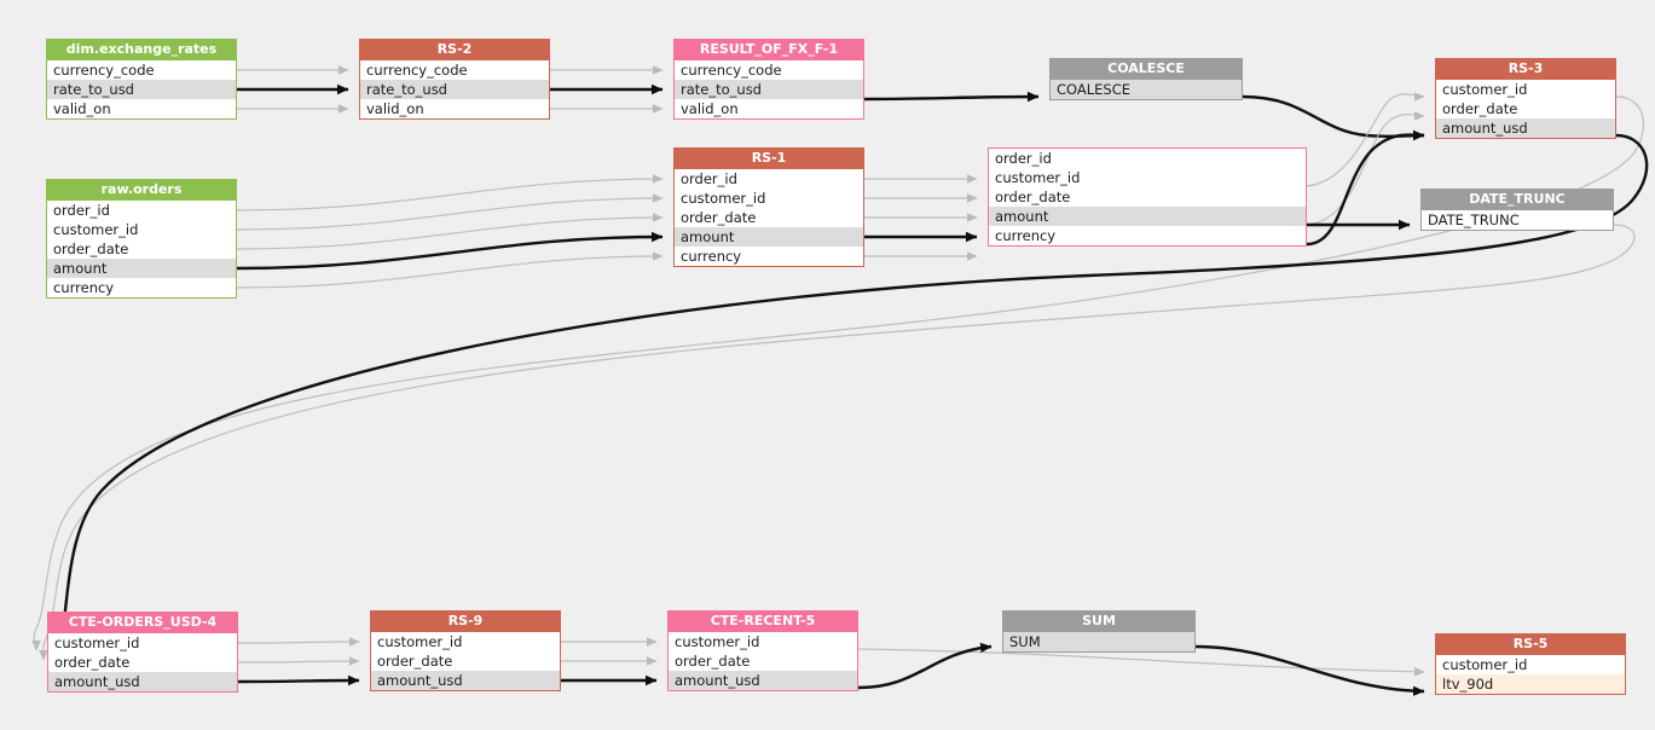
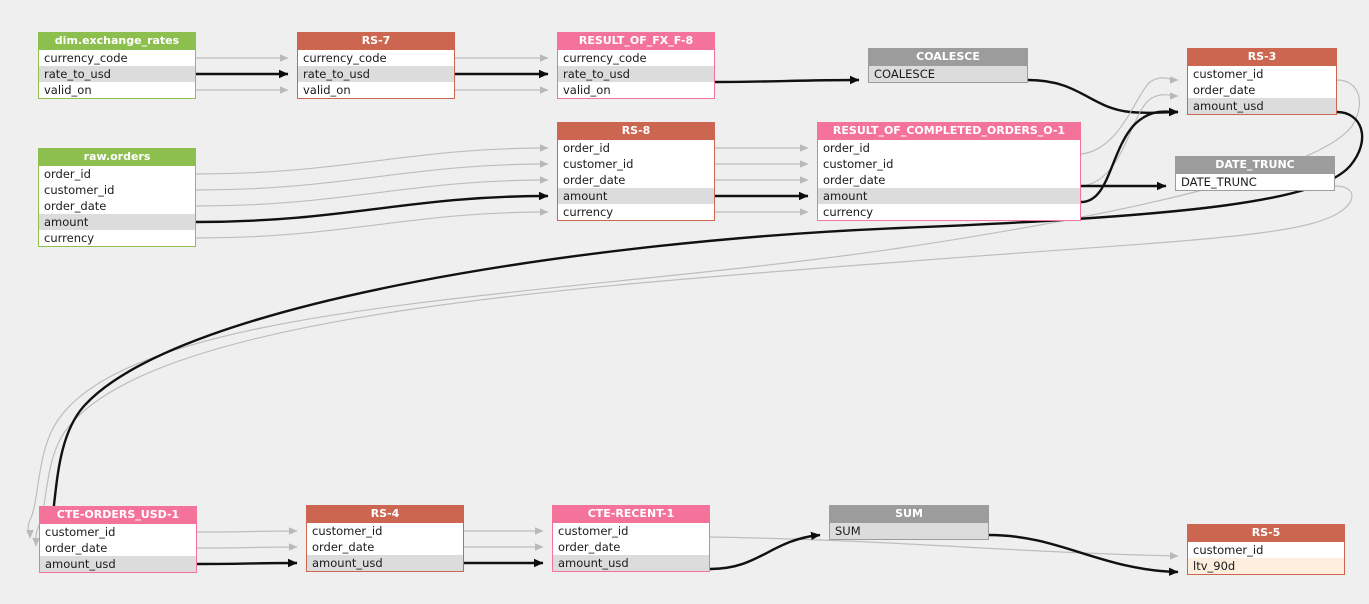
  dim.exchange_rates
  currency_code
  rate_to_usd
  valid_on
- RS-2
+ RS-7
  currency_code
  rate_to_usd
  valid_on
- RESULT_OF_FX_F-1
+ RESULT_OF_FX_F-8
  currency_code
  rate_to_usd
  valid_on
  COALESCE
  COALESCE
  RS-3
  customer_id
  order_date
  amount_usd
  raw.orders
  order_id
  customer_id
  order_date
  amount
  currency
- RS-1
+ RS-8
  order_id
  customer_id
  order_date
  amount
  currency
+ RESULT_OF_COMPLETED_ORDERS_O-1
  order_id
  customer_id
  order_date
  amount
  currency
  DATE_TRUNC
  DATE_TRUNC
- CTE-ORDERS_USD-4
+ CTE-ORDERS_USD-1
  customer_id
  order_date
  amount_usd
- RS-9
+ RS-4
  customer_id
  order_date
  amount_usd
- CTE-RECENT-5
+ CTE-RECENT-1
  customer_id
  order_date
  amount_usd
  SUM
  SUM
  RS-5
  customer_id
  ltv_90d
